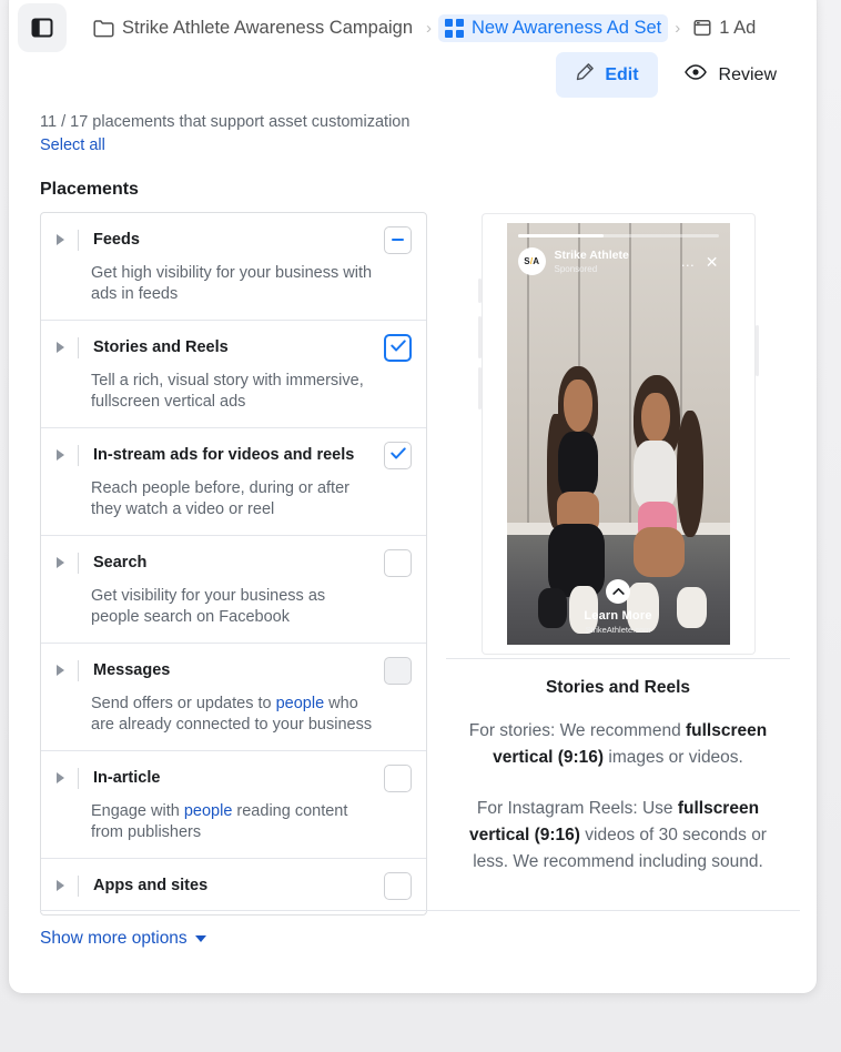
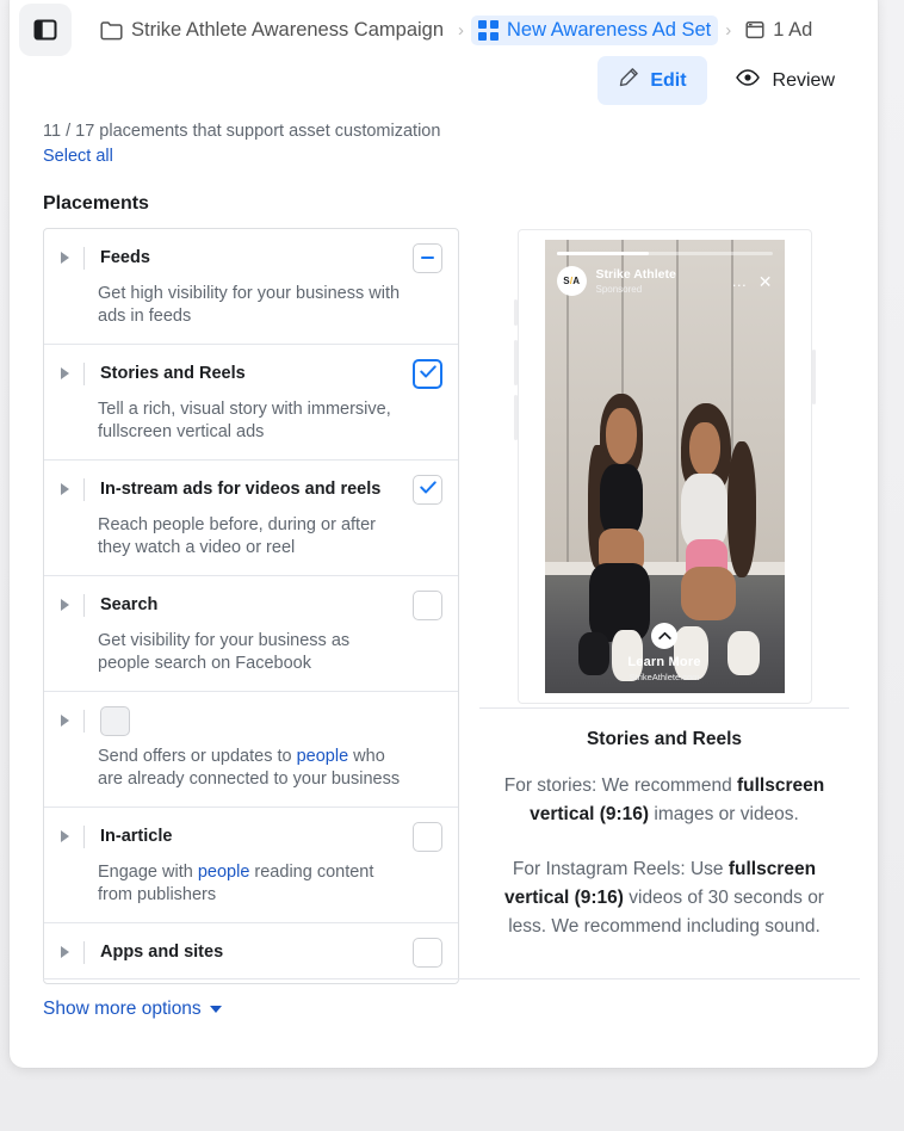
  Strike Athlete Awareness Campaign
  ›
  New Awareness Ad Set
  ›
  1 Ad
  Edit
  Review
  11 / 17 placements that support asset customization
  Select all
  Placements
  Feeds
  Get high visibility for your business with ads in feeds
  Stories and Reels
  Tell a rich, visual story with immersive, fullscreen vertical ads
  In-stream ads for videos and reels
  Reach people before, during or after they watch a video or reel
  Search
  Get visibility for your business as people search on Facebook
- Messages
  Send offers or updates to people who are already connected to your business
  In-article
  Engage with people reading content from publishers
  Apps and sites
  S
  /
  A
  Strike Athlete
  Sponsored
  …
  ✕
  Learn More
  StrikeAthlete.com
  Stories and Reels
  For stories: We recommend fullscreen vertical (9:16) images or videos.
  For Instagram Reels: Use fullscreen vertical (9:16) videos of 30 seconds or less. We recommend including sound.
  Show more options
